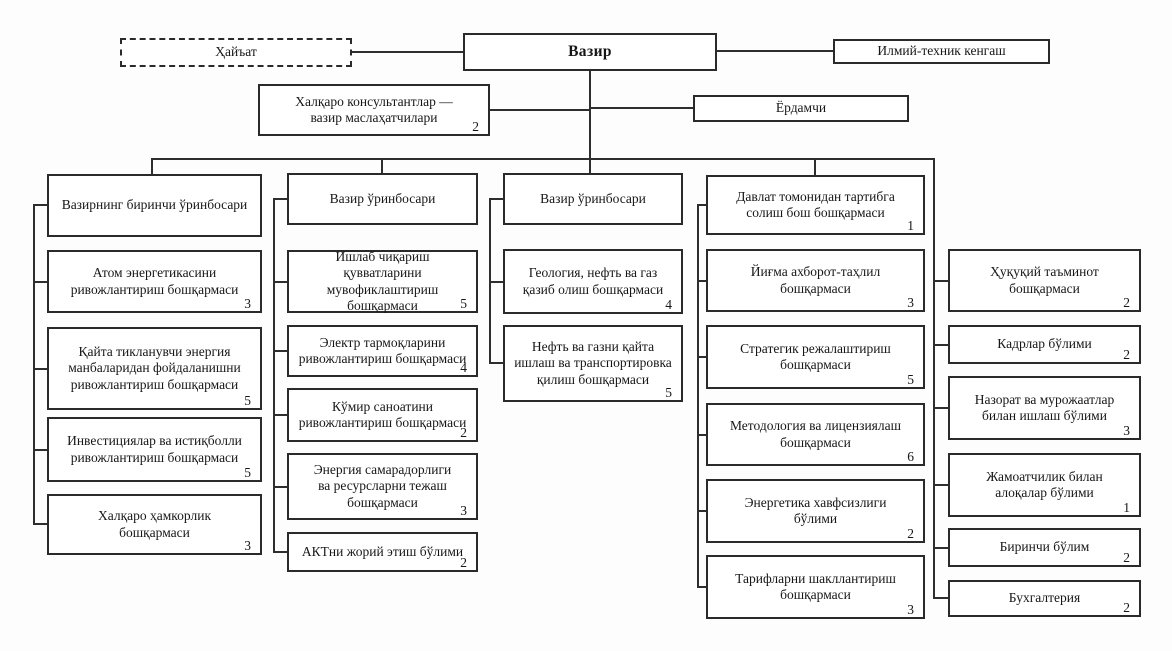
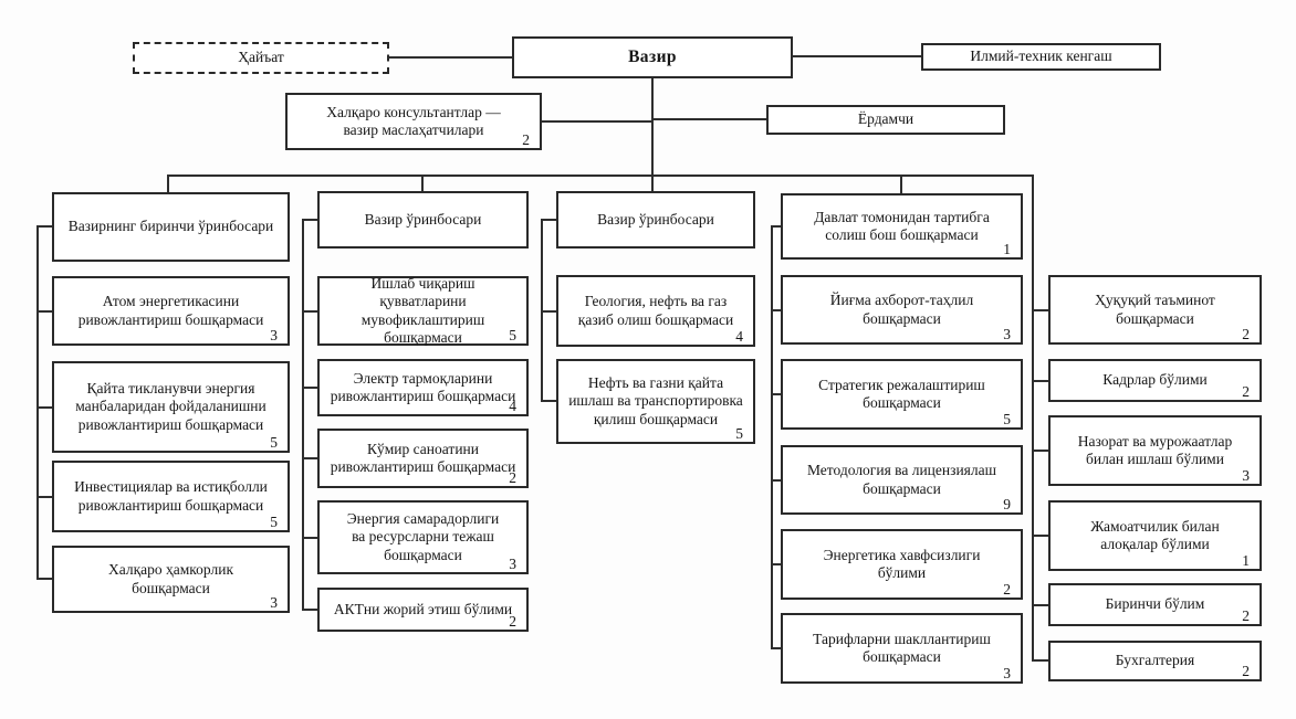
  Ҳайъат
  Вазир
  Илмий-техник кенгаш
  Халқаро консультантлар —
  вазир маслаҳатчилари
  2
  Ёрдамчи
  Вазирнинг биринчи ўринбосари
  Атом энергетикасини
  ривожлантириш бошқармаси
  3
  Қайта тикланувчи энергия
  манбаларидан фойдаланишни
  ривожлантириш бошқармаси
  5
  Инвестициялар ва истиқболли
  ривожлантириш бошқармаси
  5
  Халқаро ҳамкорлик
  бошқармаси
  3
  Вазир ўринбосари
  Ишлаб чиқариш қувватларини
  мувофиклаштириш
  бошқармаси
  5
  Электр тармоқларини
  ривожлантириш бошқармаси
  4
  Кўмир саноатини
  ривожлантириш бошқармаси
  2
  Энергия самарадорлиги
  ва ресурсларни тежаш
  бошқармаси
  3
  АКТни жорий этиш бўлими
  2
  Вазир ўринбосари
  Геология, нефть ва газ
  қазиб олиш бошқармаси
  4
  Нефть ва газни қайта
  ишлаш ва транспортировка
  қилиш бошқармаси
  5
  Давлат томонидан тартибга
  солиш бош бошқармаси
  1
  Йиғма ахборот-таҳлил
  бошқармаси
  3
  Стратегик режалаштириш
  бошқармаси
  5
  Методология ва лицензиялаш
  бошқармаси
- 6
+ 9
  Энергетика хавфсизлиги
  бўлими
  2
  Тарифларни шакллантириш
  бошқармаси
  3
  Ҳуқуқий таъминот
  бошқармаси
  2
  Кадрлар бўлими
  2
  Назорат ва мурожаатлар
  билан ишлаш бўлими
  3
  Жамоатчилик билан
  алоқалар бўлими
  1
  Биринчи бўлим
  2
  Бухгалтерия
  2
